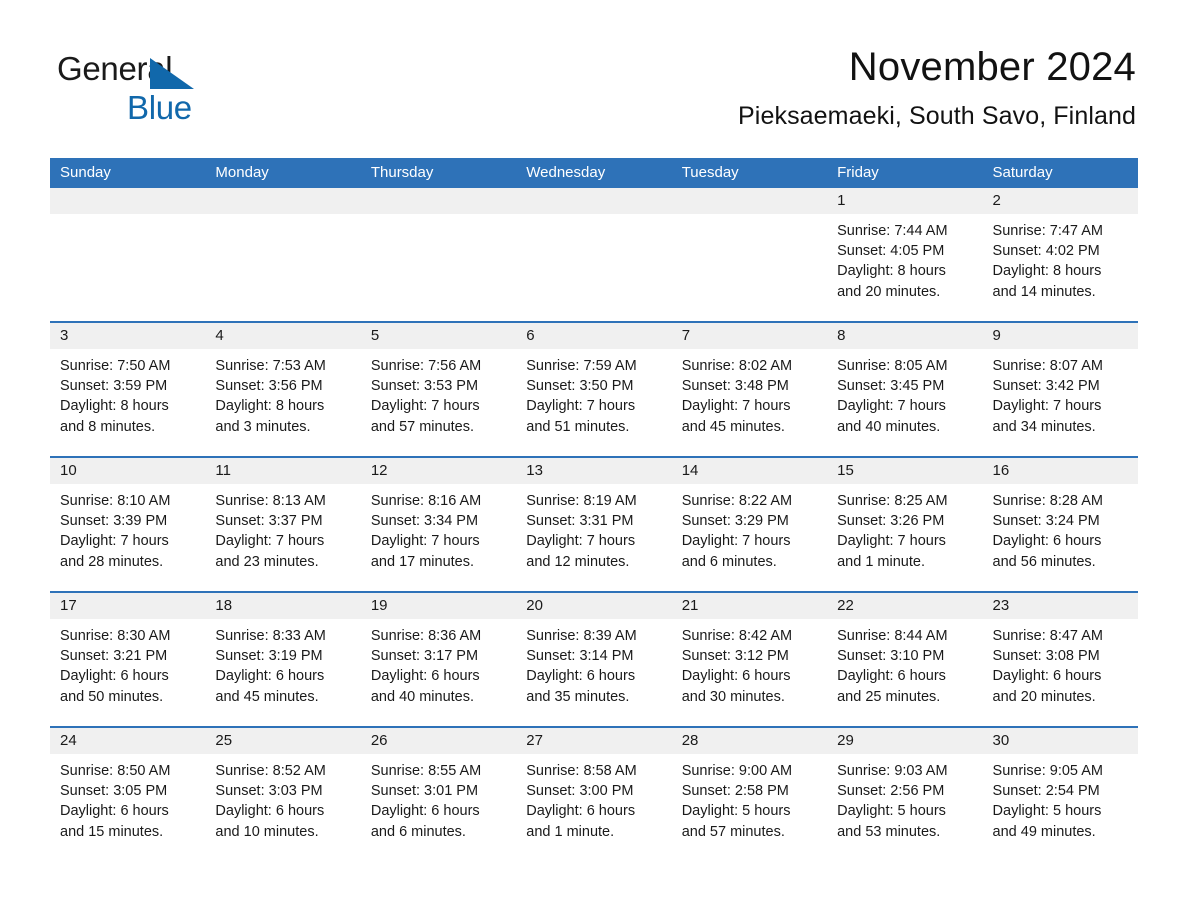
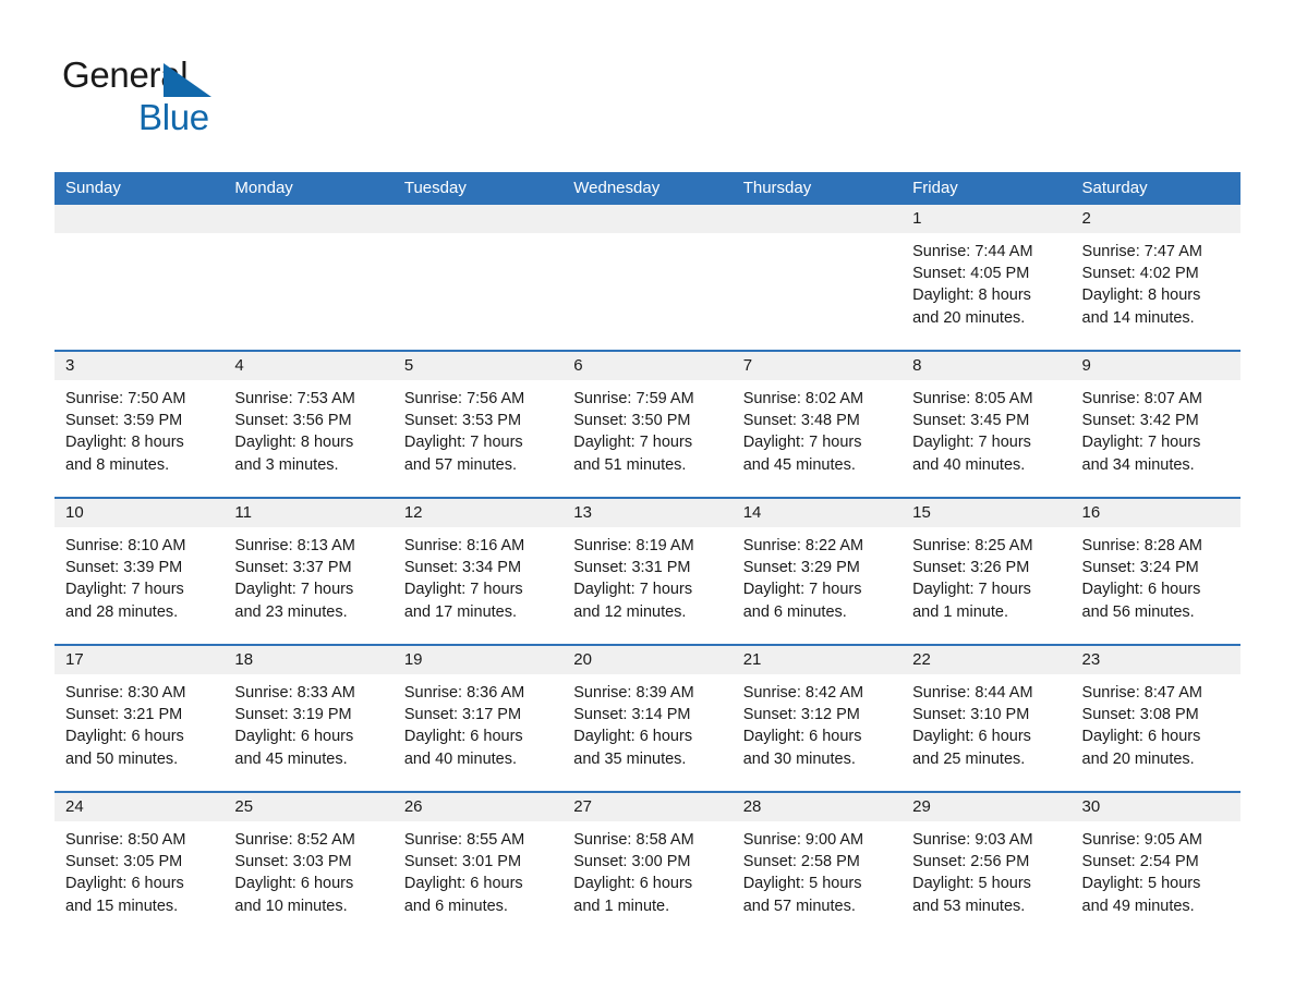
  General
  Blue
- November 2024
- Pieksaemaeki, South Savo, Finland
  Sunday
  Monday
- Thursday
+ Tuesday
  Wednesday
- Tuesday
+ Thursday
  Friday
  Saturday
  1
  Sunrise: 7:44 AM
  Sunset: 4:05 PM
  Daylight: 8 hours
  and 20 minutes.
  2
  Sunrise: 7:47 AM
  Sunset: 4:02 PM
  Daylight: 8 hours
  and 14 minutes.
  3
  Sunrise: 7:50 AM
  Sunset: 3:59 PM
  Daylight: 8 hours
  and 8 minutes.
  4
  Sunrise: 7:53 AM
  Sunset: 3:56 PM
  Daylight: 8 hours
  and 3 minutes.
  5
  Sunrise: 7:56 AM
  Sunset: 3:53 PM
  Daylight: 7 hours
  and 57 minutes.
  6
  Sunrise: 7:59 AM
  Sunset: 3:50 PM
  Daylight: 7 hours
  and 51 minutes.
  7
  Sunrise: 8:02 AM
  Sunset: 3:48 PM
  Daylight: 7 hours
  and 45 minutes.
  8
  Sunrise: 8:05 AM
  Sunset: 3:45 PM
  Daylight: 7 hours
  and 40 minutes.
  9
  Sunrise: 8:07 AM
  Sunset: 3:42 PM
  Daylight: 7 hours
  and 34 minutes.
  10
  Sunrise: 8:10 AM
  Sunset: 3:39 PM
  Daylight: 7 hours
  and 28 minutes.
  11
  Sunrise: 8:13 AM
  Sunset: 3:37 PM
  Daylight: 7 hours
  and 23 minutes.
  12
  Sunrise: 8:16 AM
  Sunset: 3:34 PM
  Daylight: 7 hours
  and 17 minutes.
  13
  Sunrise: 8:19 AM
  Sunset: 3:31 PM
  Daylight: 7 hours
  and 12 minutes.
  14
  Sunrise: 8:22 AM
  Sunset: 3:29 PM
  Daylight: 7 hours
  and 6 minutes.
  15
  Sunrise: 8:25 AM
  Sunset: 3:26 PM
  Daylight: 7 hours
  and 1 minute.
  16
  Sunrise: 8:28 AM
  Sunset: 3:24 PM
  Daylight: 6 hours
  and 56 minutes.
  17
  Sunrise: 8:30 AM
  Sunset: 3:21 PM
  Daylight: 6 hours
  and 50 minutes.
  18
  Sunrise: 8:33 AM
  Sunset: 3:19 PM
  Daylight: 6 hours
  and 45 minutes.
  19
  Sunrise: 8:36 AM
  Sunset: 3:17 PM
  Daylight: 6 hours
  and 40 minutes.
  20
  Sunrise: 8:39 AM
  Sunset: 3:14 PM
  Daylight: 6 hours
  and 35 minutes.
  21
  Sunrise: 8:42 AM
  Sunset: 3:12 PM
  Daylight: 6 hours
  and 30 minutes.
  22
  Sunrise: 8:44 AM
  Sunset: 3:10 PM
  Daylight: 6 hours
  and 25 minutes.
  23
  Sunrise: 8:47 AM
  Sunset: 3:08 PM
  Daylight: 6 hours
  and 20 minutes.
  24
  Sunrise: 8:50 AM
  Sunset: 3:05 PM
  Daylight: 6 hours
  and 15 minutes.
  25
  Sunrise: 8:52 AM
  Sunset: 3:03 PM
  Daylight: 6 hours
  and 10 minutes.
  26
  Sunrise: 8:55 AM
  Sunset: 3:01 PM
  Daylight: 6 hours
  and 6 minutes.
  27
  Sunrise: 8:58 AM
  Sunset: 3:00 PM
  Daylight: 6 hours
  and 1 minute.
  28
  Sunrise: 9:00 AM
  Sunset: 2:58 PM
  Daylight: 5 hours
  and 57 minutes.
  29
  Sunrise: 9:03 AM
  Sunset: 2:56 PM
  Daylight: 5 hours
  and 53 minutes.
  30
  Sunrise: 9:05 AM
  Sunset: 2:54 PM
  Daylight: 5 hours
  and 49 minutes.
